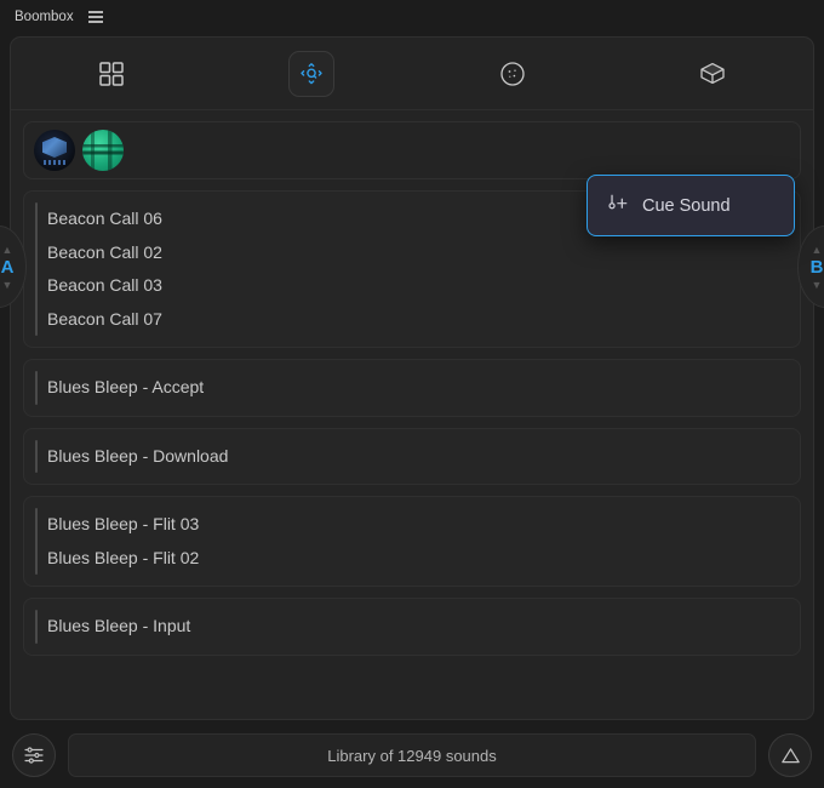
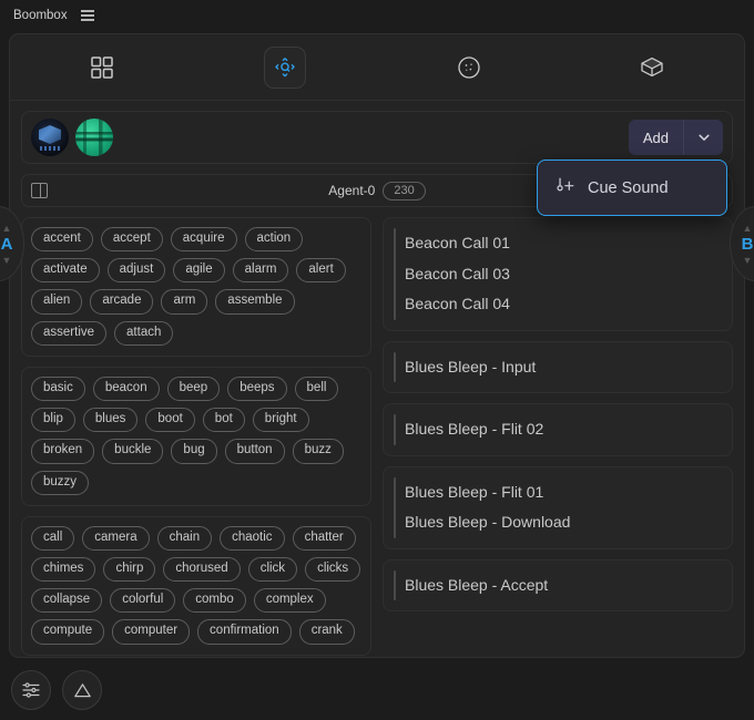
  Boombox
+ Add
+ Agent-0
+ 230
+ accent
+ accept
+ acquire
+ action
+ activate
+ adjust
+ agile
+ alarm
+ alert
+ alien
+ arcade
+ arm
+ assemble
+ assertive
+ attach
+ basic
+ beacon
+ beep
+ beeps
+ bell
+ blip
+ blues
+ boot
+ bot
+ bright
+ broken
+ buckle
+ bug
+ button
+ buzz
+ buzzy
+ call
+ camera
+ chain
+ chaotic
+ chatter
+ chimes
+ chirp
+ chorused
+ click
+ clicks
+ collapse
+ colorful
+ combo
+ complex
+ compute
+ computer
+ confirmation
+ crank
- Beacon Call 06
+ Beacon Call 01
- Beacon Call 02
  Beacon Call 03
- Beacon Call 07
+ Beacon Call 04
- Blues Bleep - Accept
+ Blues Bleep - Input
- Blues Bleep - Download
+ Blues Bleep - Flit 02
- Blues Bleep - Flit 03
+ Blues Bleep - Flit 01
- Blues Bleep - Flit 02
+ Blues Bleep - Download
- Blues Bleep - Input
+ Blues Bleep - Accept
  ▲
  A
  ▼
  ▲
  B
  ▼
  Cue Sound
- Library of 12949 sounds
